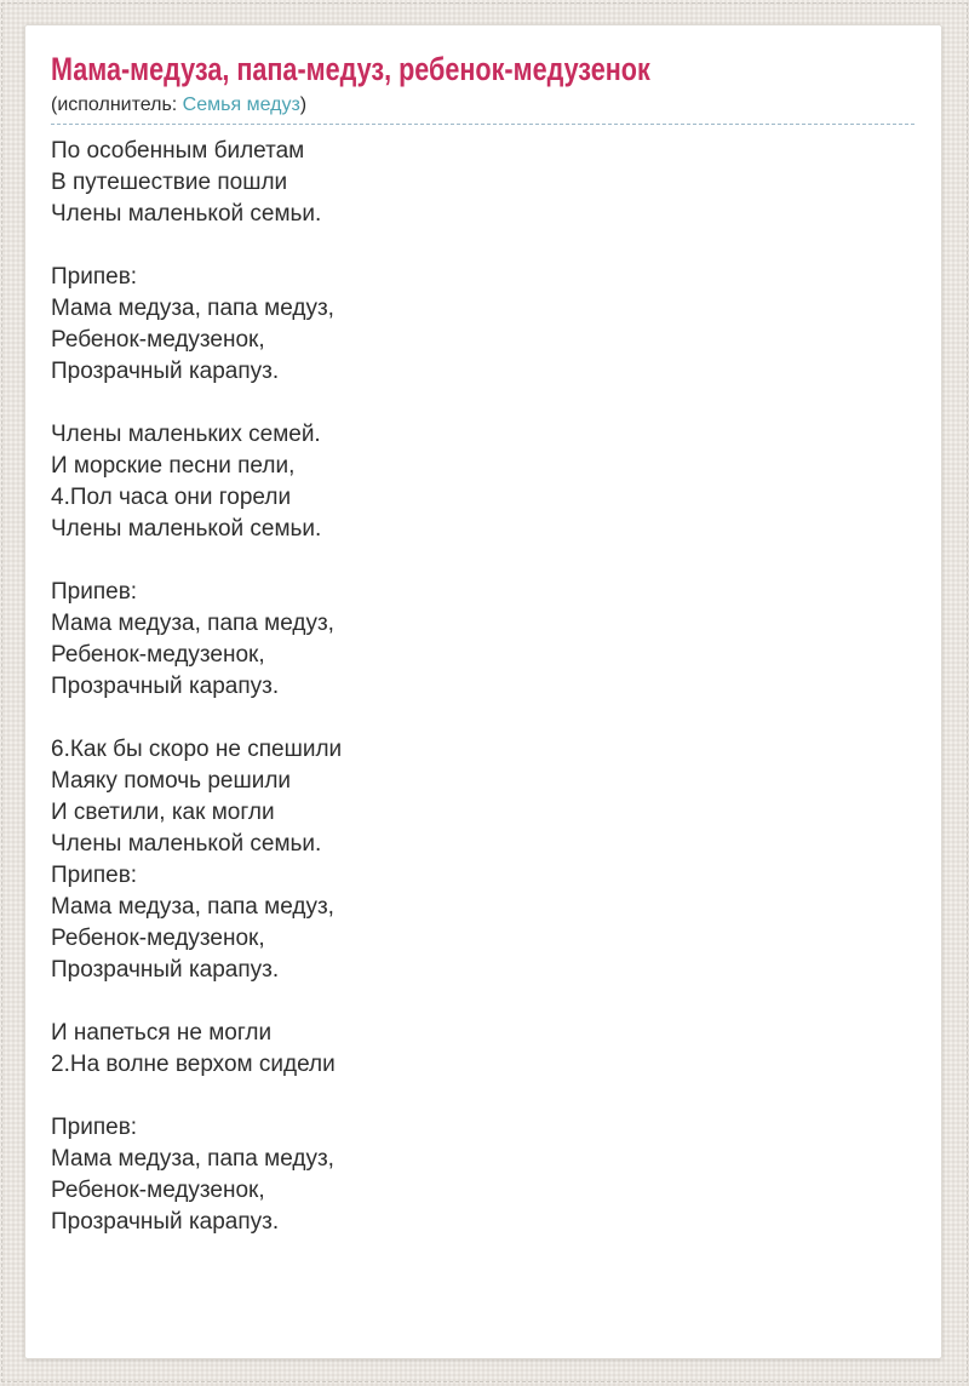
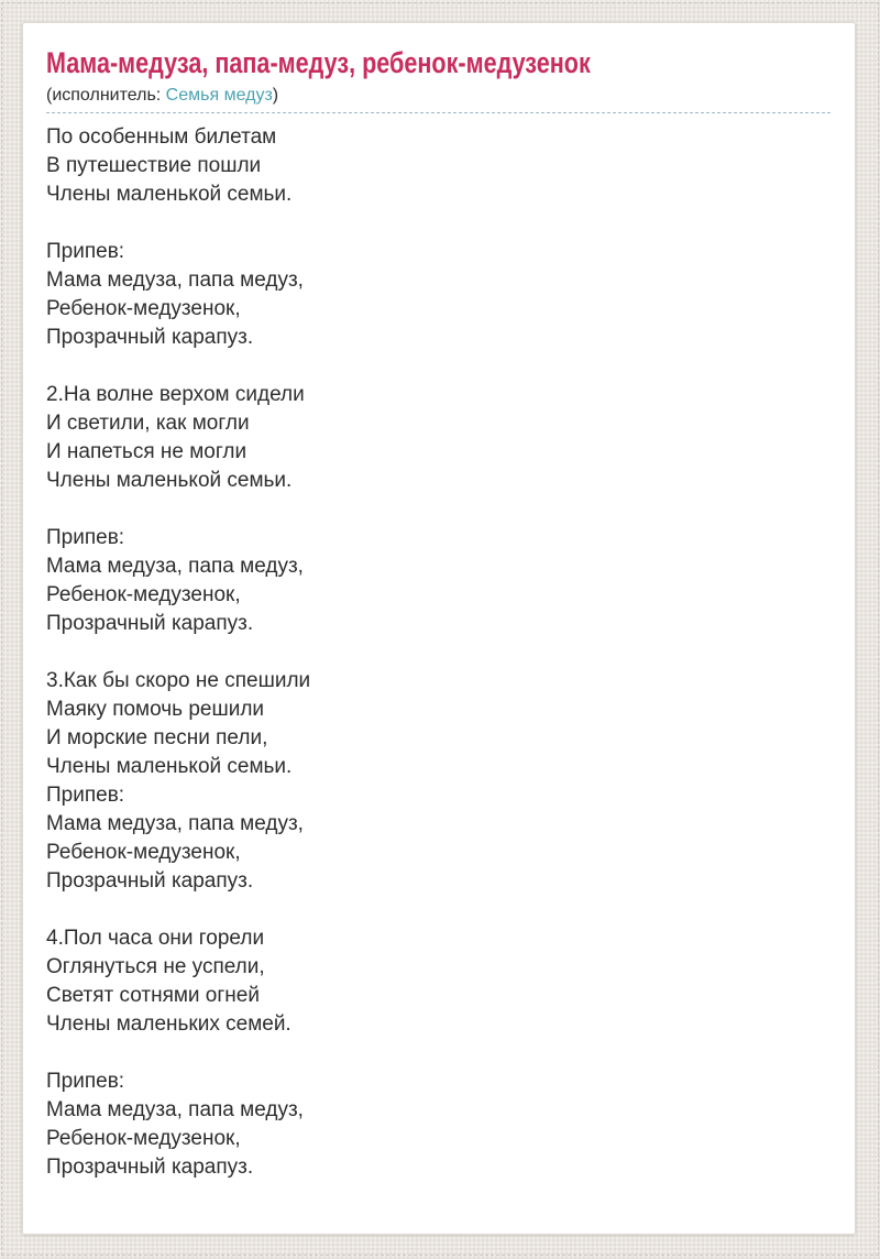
  Мама-медуза, папа-медуз, ребенок-медузенок
  (исполнитель: Семья медуз)
  По особенным билетам
  В путешествие пошли
  Члены маленькой семьи.
  Припев:
  Мама медуза, папа медуз,
  Ребенок-медузенок,
  Прозрачный карапуз.
- Члены маленьких семей.
+ 2.На волне верхом сидели
- И морские песни пели,
+ И светили, как могли
- 4.Пол часа они горели
+ И напеться не могли
  Члены маленькой семьи.
  Припев:
  Мама медуза, папа медуз,
  Ребенок-медузенок,
  Прозрачный карапуз.
- 6.Как бы скоро не спешили
+ 3.Как бы скоро не спешили
  Маяку помочь решили
- И светили, как могли
+ И морские песни пели,
  Члены маленькой семьи.
  Припев:
  Мама медуза, папа медуз,
  Ребенок-медузенок,
  Прозрачный карапуз.
- И напеться не могли
+ 4.Пол часа они горели
+ Оглянуться не успели,
+ Светят сотнями огней
- 2.На волне верхом сидели
+ Члены маленьких семей.
  Припев:
  Мама медуза, папа медуз,
  Ребенок-медузенок,
  Прозрачный карапуз.
